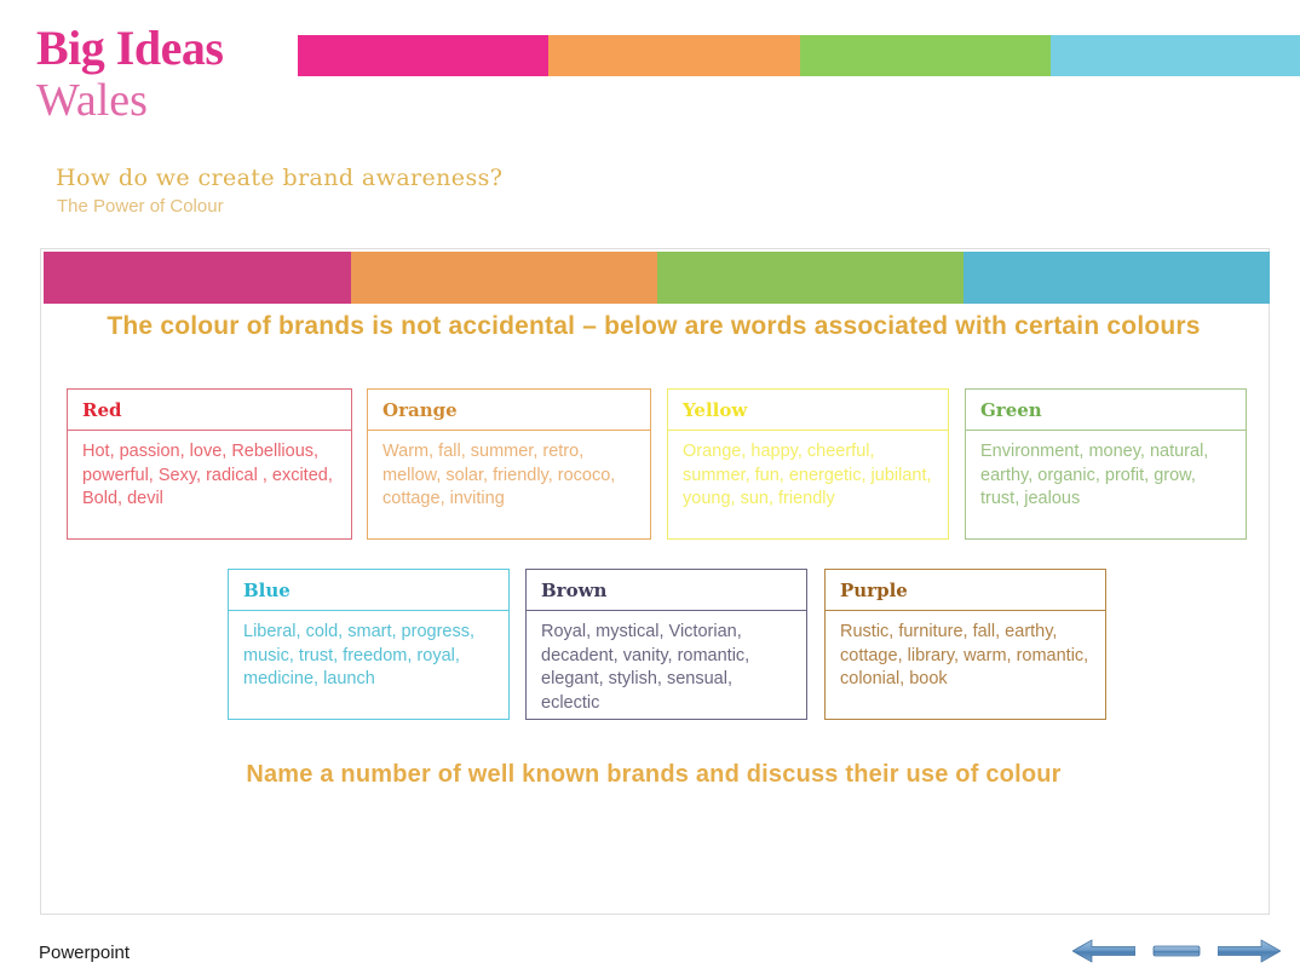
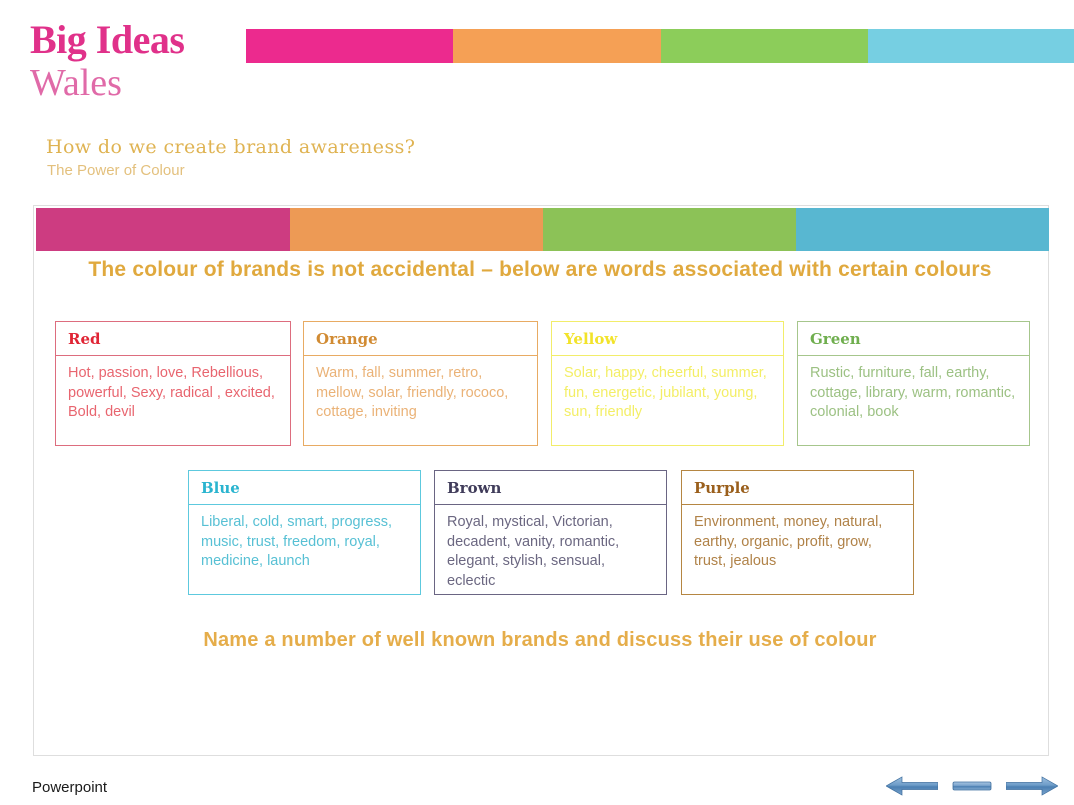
  Big Ideas
  Wales
  How do we create brand awareness?
  The Power of Colour
  The colour of brands is not accidental – below are words associated with certain colours
  Red
  Hot, passion, love, Rebellious, powerful, Sexy, radical , excited, Bold, devil
  Orange
  Warm, fall, summer, retro, mellow, solar, friendly, rococo, cottage, inviting
  Yellow
- Orange, happy, cheerful, summer, fun, energetic, jubilant, young, sun, friendly
+ Solar, happy, cheerful, summer, fun, energetic, jubilant, young, sun, friendly
  Green
- Environment, money, natural, earthy, organic, profit, grow, trust, jealous
+ Rustic, furniture, fall, earthy, cottage, library, warm, romantic, colonial, book
  Blue
  Liberal, cold, smart, progress, music, trust, freedom, royal, medicine, launch
  Brown
  Royal, mystical, Victorian, decadent, vanity, romantic, elegant, stylish, sensual, eclectic
  Purple
- Rustic, furniture, fall, earthy, cottage, library, warm, romantic, colonial, book
+ Environment, money, natural, earthy, organic, profit, grow, trust, jealous
  Name a number of well known brands and discuss their use of colour
  Powerpoint
